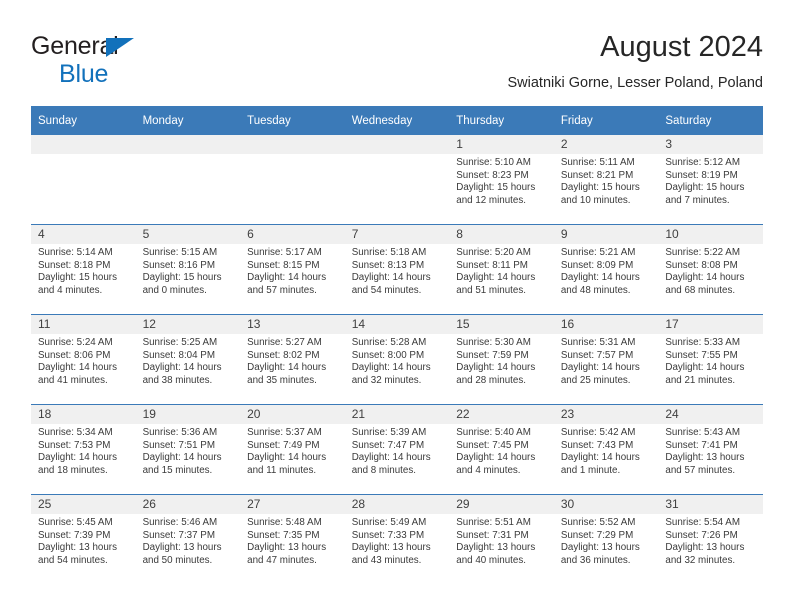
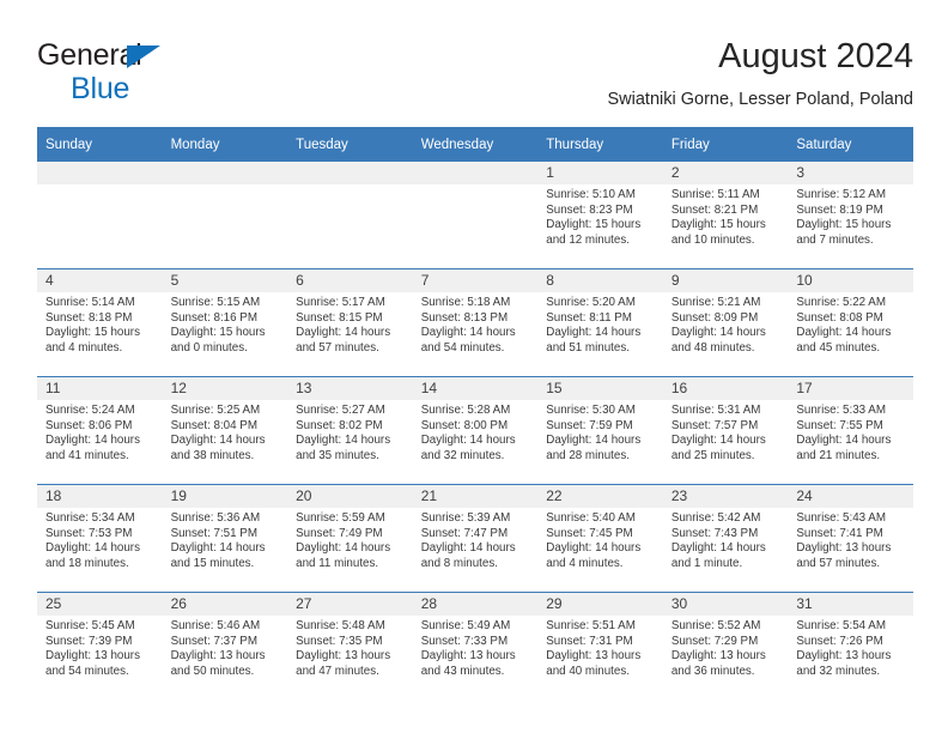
  General
  Blue
  August 2024
  Swiatniki Gorne, Lesser Poland, Poland
  Sunday	Monday	Tuesday	Wednesday	Thursday	Friday	Saturday
  				1Sunrise: 5:10 AMSunset: 8:23 PMDaylight: 15 hoursand 12 minutes.	2Sunrise: 5:11 AMSunset: 8:21 PMDaylight: 15 hoursand 10 minutes.	3Sunrise: 5:12 AMSunset: 8:19 PMDaylight: 15 hoursand 7 minutes.
- 4Sunrise: 5:14 AMSunset: 8:18 PMDaylight: 15 hoursand 4 minutes.	5Sunrise: 5:15 AMSunset: 8:16 PMDaylight: 15 hoursand 0 minutes.	6Sunrise: 5:17 AMSunset: 8:15 PMDaylight: 14 hoursand 57 minutes.	7Sunrise: 5:18 AMSunset: 8:13 PMDaylight: 14 hoursand 54 minutes.	8Sunrise: 5:20 AMSunset: 8:11 PMDaylight: 14 hoursand 51 minutes.	9Sunrise: 5:21 AMSunset: 8:09 PMDaylight: 14 hoursand 48 minutes.	10Sunrise: 5:22 AMSunset: 8:08 PMDaylight: 14 hoursand 68 minutes.
+ 4Sunrise: 5:14 AMSunset: 8:18 PMDaylight: 15 hoursand 4 minutes.	5Sunrise: 5:15 AMSunset: 8:16 PMDaylight: 15 hoursand 0 minutes.	6Sunrise: 5:17 AMSunset: 8:15 PMDaylight: 14 hoursand 57 minutes.	7Sunrise: 5:18 AMSunset: 8:13 PMDaylight: 14 hoursand 54 minutes.	8Sunrise: 5:20 AMSunset: 8:11 PMDaylight: 14 hoursand 51 minutes.	9Sunrise: 5:21 AMSunset: 8:09 PMDaylight: 14 hoursand 48 minutes.	10Sunrise: 5:22 AMSunset: 8:08 PMDaylight: 14 hoursand 45 minutes.
  11Sunrise: 5:24 AMSunset: 8:06 PMDaylight: 14 hoursand 41 minutes.	12Sunrise: 5:25 AMSunset: 8:04 PMDaylight: 14 hoursand 38 minutes.	13Sunrise: 5:27 AMSunset: 8:02 PMDaylight: 14 hoursand 35 minutes.	14Sunrise: 5:28 AMSunset: 8:00 PMDaylight: 14 hoursand 32 minutes.	15Sunrise: 5:30 AMSunset: 7:59 PMDaylight: 14 hoursand 28 minutes.	16Sunrise: 5:31 AMSunset: 7:57 PMDaylight: 14 hoursand 25 minutes.	17Sunrise: 5:33 AMSunset: 7:55 PMDaylight: 14 hoursand 21 minutes.
- 18Sunrise: 5:34 AMSunset: 7:53 PMDaylight: 14 hoursand 18 minutes.	19Sunrise: 5:36 AMSunset: 7:51 PMDaylight: 14 hoursand 15 minutes.	20Sunrise: 5:37 AMSunset: 7:49 PMDaylight: 14 hoursand 11 minutes.	21Sunrise: 5:39 AMSunset: 7:47 PMDaylight: 14 hoursand 8 minutes.	22Sunrise: 5:40 AMSunset: 7:45 PMDaylight: 14 hoursand 4 minutes.	23Sunrise: 5:42 AMSunset: 7:43 PMDaylight: 14 hoursand 1 minute.	24Sunrise: 5:43 AMSunset: 7:41 PMDaylight: 13 hoursand 57 minutes.
+ 18Sunrise: 5:34 AMSunset: 7:53 PMDaylight: 14 hoursand 18 minutes.	19Sunrise: 5:36 AMSunset: 7:51 PMDaylight: 14 hoursand 15 minutes.	20Sunrise: 5:59 AMSunset: 7:49 PMDaylight: 14 hoursand 11 minutes.	21Sunrise: 5:39 AMSunset: 7:47 PMDaylight: 14 hoursand 8 minutes.	22Sunrise: 5:40 AMSunset: 7:45 PMDaylight: 14 hoursand 4 minutes.	23Sunrise: 5:42 AMSunset: 7:43 PMDaylight: 14 hoursand 1 minute.	24Sunrise: 5:43 AMSunset: 7:41 PMDaylight: 13 hoursand 57 minutes.
  25Sunrise: 5:45 AMSunset: 7:39 PMDaylight: 13 hoursand 54 minutes.	26Sunrise: 5:46 AMSunset: 7:37 PMDaylight: 13 hoursand 50 minutes.	27Sunrise: 5:48 AMSunset: 7:35 PMDaylight: 13 hoursand 47 minutes.	28Sunrise: 5:49 AMSunset: 7:33 PMDaylight: 13 hoursand 43 minutes.	29Sunrise: 5:51 AMSunset: 7:31 PMDaylight: 13 hoursand 40 minutes.	30Sunrise: 5:52 AMSunset: 7:29 PMDaylight: 13 hoursand 36 minutes.	31Sunrise: 5:54 AMSunset: 7:26 PMDaylight: 13 hoursand 32 minutes.
